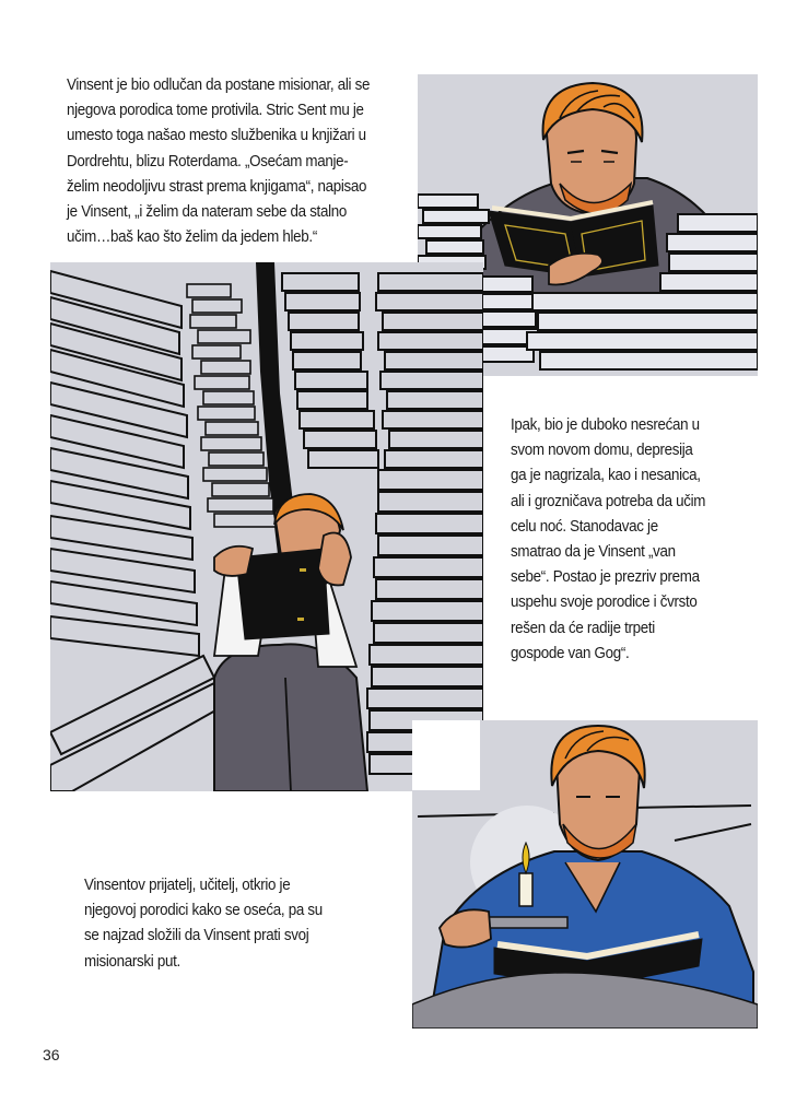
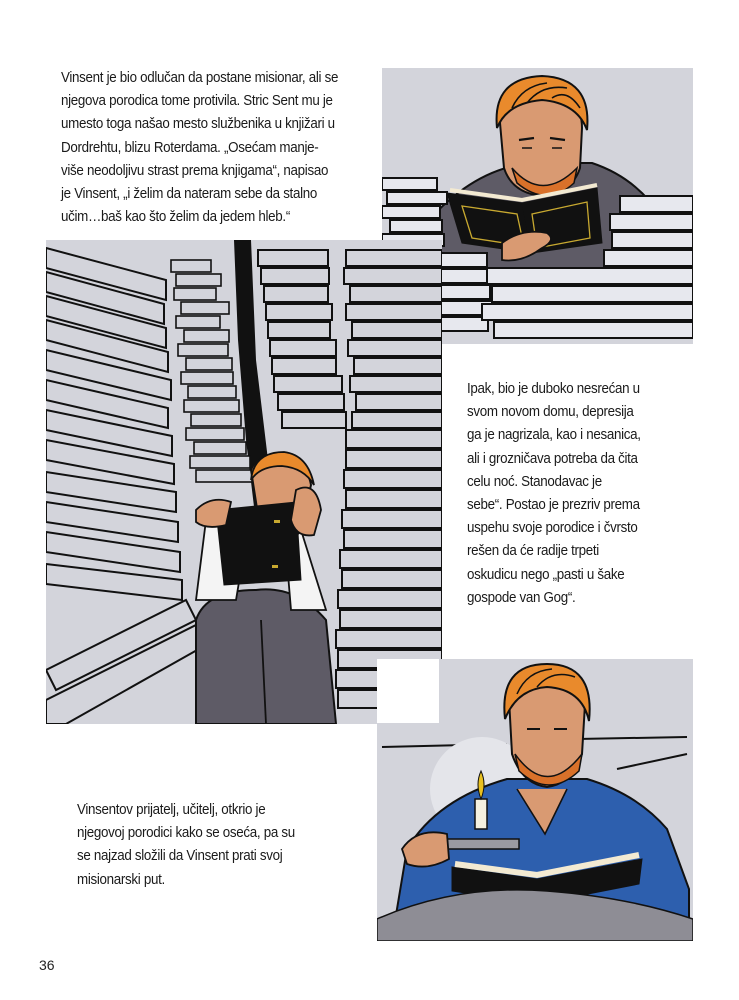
  Vinsent je bio odlučan da postane misionar, ali se
  njegova porodica tome protivila. Stric Sent mu je
  umesto toga našao mesto službenika u knjižari u
  Dordrehtu, blizu Roterdama. „Osećam manje-
- želim neodoljivu strast prema knjigama“, napisao
+ više neodoljivu strast prema knjigama“, napisao
  je Vinsent, „i želim da nateram sebe da stalno
  učim…baš kao što želim da jedem hleb.“
  Ipak, bio je duboko nesrećan u
  svom novom domu, depresija
  ga je nagrizala, kao i nesanica,
- ali i grozničava potreba da učim
+ ali i grozničava potreba da čita
  celu noć. Stanodavac je
- smatrao da je Vinsent „van
  sebe“. Postao je prezriv prema
  uspehu svoje porodice i čvrsto
  rešen da će radije trpeti
+ oskudicu nego „pasti u šake
  gospode van Gog“.
  Vinsentov prijatelj, učitelj, otkrio je
  njegovoj porodici kako se oseća, pa su
  se najzad složili da Vinsent prati svoj
  misionarski put.
  36
